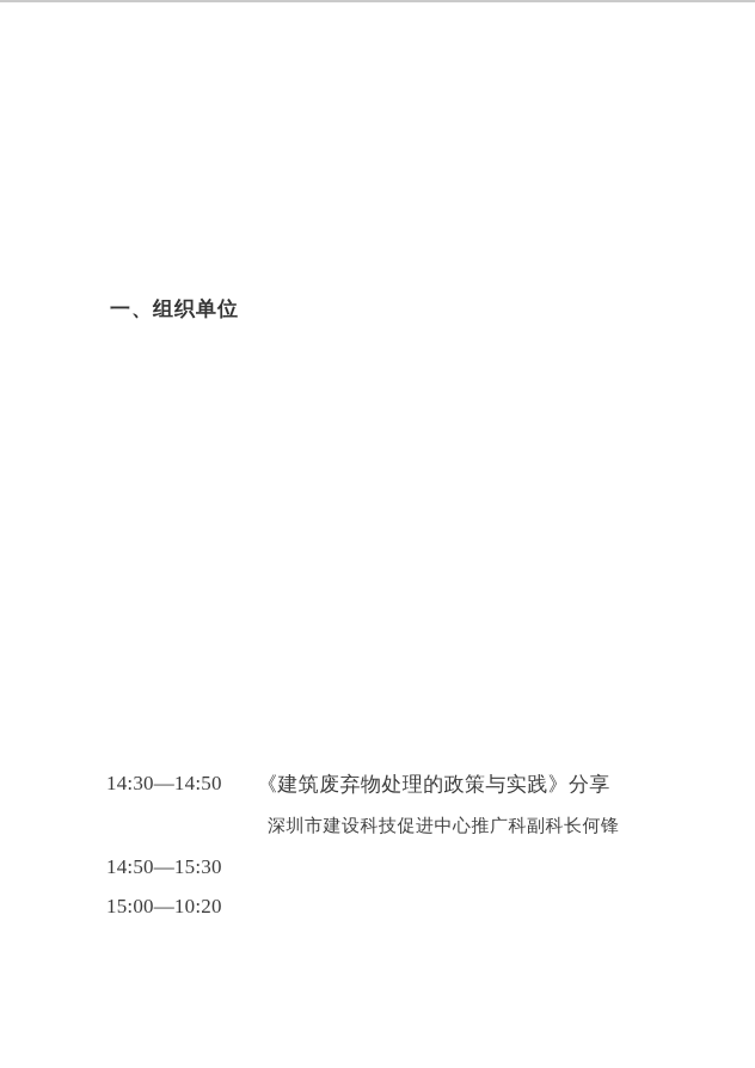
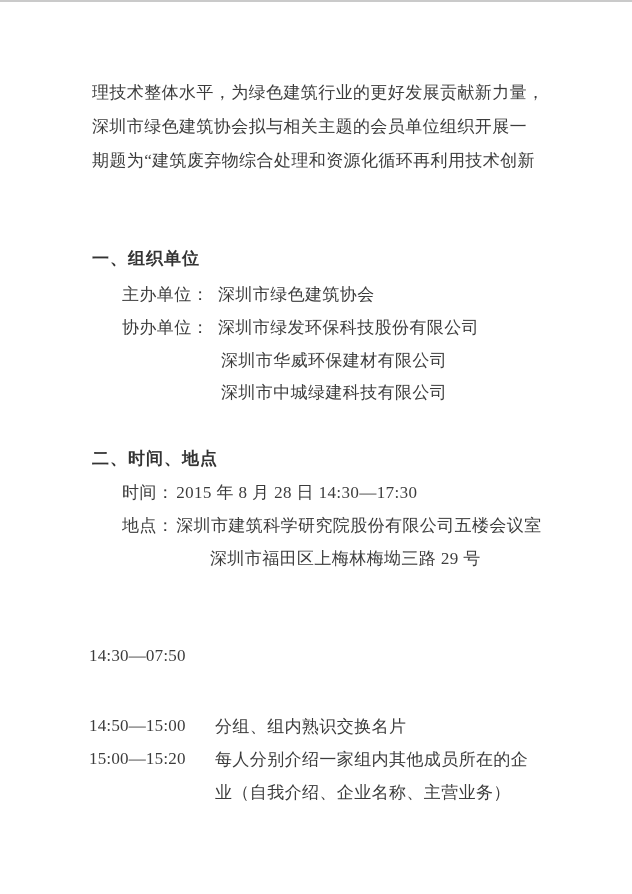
+ 理技术整体水平，为绿色建筑行业的更好发展贡献新力量，
+ 深圳市绿色建筑协会拟与相关主题的会员单位组织开展一
+ 期题为“建筑废弃物综合处理和资源化循环再利用技术创新
  一、组织单位
+ 主办单位： 深圳市绿色建筑协会
+ 协办单位： 深圳市绿发环保科技股份有限公司
+ 深圳市华威环保建材有限公司
+ 深圳市中城绿建科技有限公司
+ 二、时间、地点
+ 时间：2015 年 8 月 28 日 14:30—17:30
+ 地点：深圳市建筑科学研究院股份有限公司五楼会议室
+ 深圳市福田区上梅林梅坳三路 29 号
- 14:30—14:50
+ 14:30—07:50
- 《建筑废弃物处理的政策与实践》分享
- 深圳市建设科技促进中心推广科副科长何锋
- 14:50—15:30
+ 14:50—15:00
+ 分组、组内熟识交换名片
- 15:00—10:20
+ 15:00—15:20
+ 每人分别介绍一家组内其他成员所在的企
+ 业（自我介绍、企业名称、主营业务）
